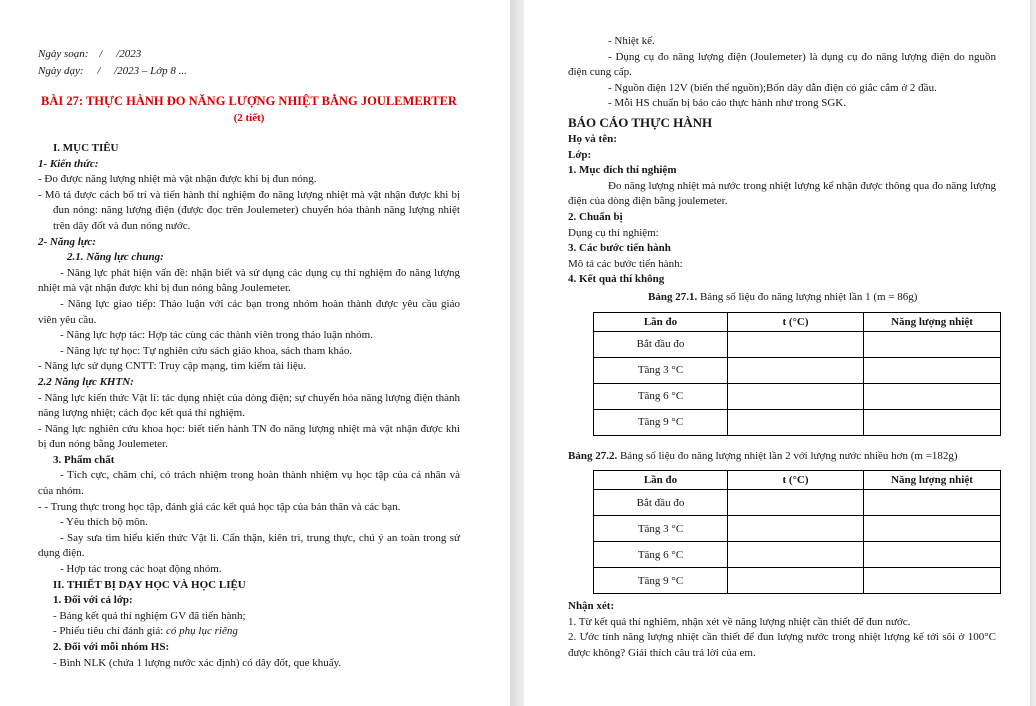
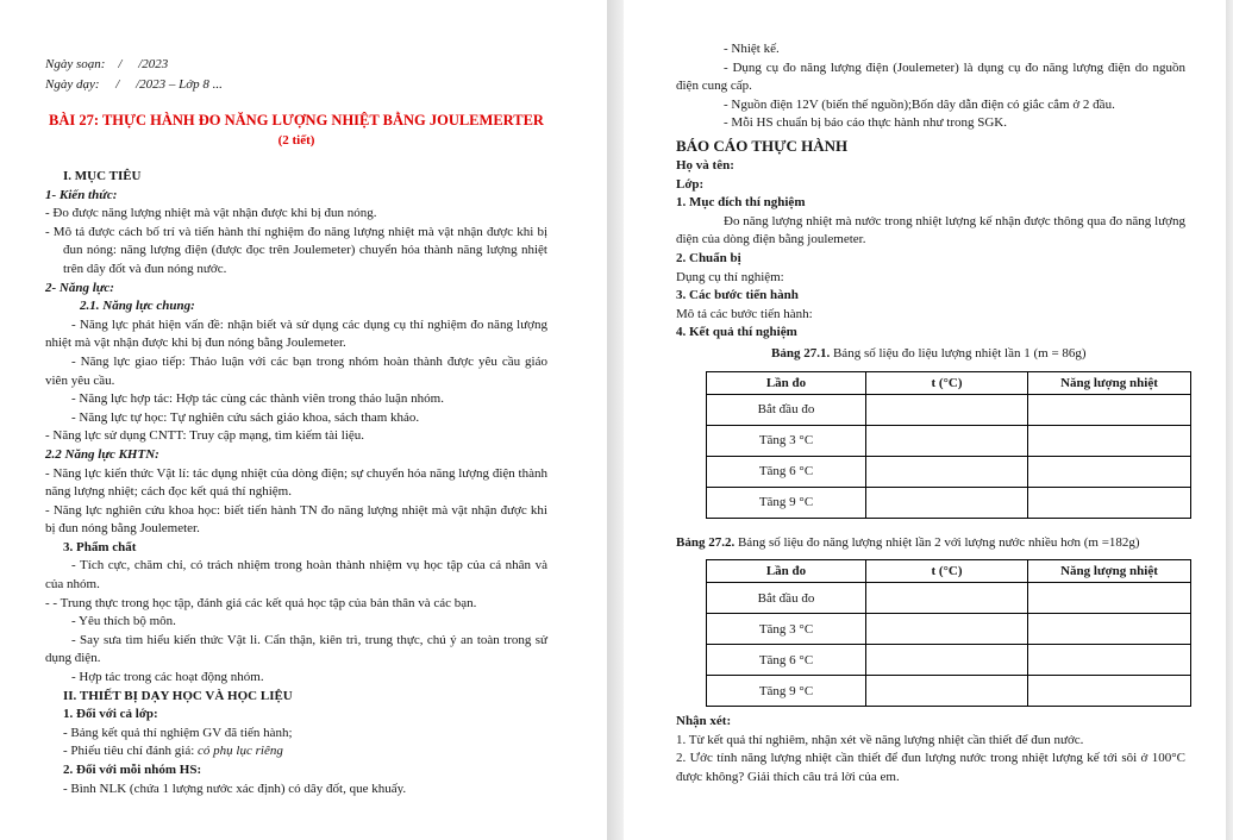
  Ngày soạn: / /2023
  Ngày dạy: / /2023 – Lớp 8 ...
  BÀI 27: THỰC HÀNH ĐO NĂNG LƯỢNG NHIỆT BẰNG JOULEMERTER
  (2 tiết)
  I. MỤC TIÊU
  1- Kiến thức:
  - Đo được năng lượng nhiệt mà vật nhận được khi bị đun nóng.
  - Mô tả được cách bố trí và tiến hành thí nghiệm đo năng lượng nhiệt mà vật nhận được khi bị đun nóng: năng lượng điện (được đọc trên Joulemeter) chuyển hóa thành năng lượng nhiệt trên dây đốt và đun nóng nước.
  2- Năng lực:
  2.1. Năng lực chung:
  - Năng lực phát hiện vấn đề: nhận biết và sử dụng các dụng cụ thí nghiệm đo năng lượng nhiệt mà vật nhận được khi bị đun nóng bằng Joulemeter.
  - Năng lực giao tiếp: Thảo luận với các bạn trong nhóm hoàn thành được yêu cầu giáo viên yêu cầu.
  - Năng lực hợp tác: Hợp tác cùng các thành viên trong thảo luận nhóm.
  - Năng lực tự học: Tự nghiên cứu sách giáo khoa, sách tham khảo.
  - Năng lực sử dụng CNTT: Truy cập mạng, tìm kiếm tài liệu.
  2.2 Năng lực KHTN:
  - Năng lực kiến thức Vật lí: tác dụng nhiệt của dòng điện; sự chuyển hóa năng lượng điện thành năng lượng nhiệt; cách đọc kết quả thí nghiệm.
  - Năng lực nghiên cứu khoa học: biết tiến hành TN đo năng lượng nhiệt mà vật nhận được khi bị đun nóng bằng Joulemeter.
  3. Phẩm chất
  - Tích cực, chăm chỉ, có trách nhiệm trong hoàn thành nhiệm vụ học tập của cá nhân và của nhóm.
  - - Trung thực trong học tập, đánh giá các kết quả học tập của bản thân và các bạn.
  - Yêu thích bộ môn.
  - Say sưa tìm hiểu kiến thức Vật li. Cẩn thận, kiên trì, trung thực, chú ý an toàn trong sử dụng điện.
  - Hợp tác trong các hoạt động nhóm.
  II. THIẾT BỊ DẠY HỌC VÀ HỌC LIỆU
  1. Đối với cả lớp:
  - Bảng kết quả thí nghiệm GV đã tiến hành;
  - Phiếu tiêu chí đánh giá: có phụ lục riêng
  2. Đối với mỗi nhóm HS:
  - Bình NLK (chứa 1 lượng nước xác định) có dây đốt, que khuấy.
  - Nhiệt kế.
  - Dụng cụ đo năng lượng điện (Joulemeter) là dụng cụ đo năng lượng điện do nguồn điện cung cấp.
  - Nguồn điện 12V (biến thế nguồn);Bốn dây dẫn điện có giắc cắm ở 2 đầu.
  - Mỗi HS chuẩn bị báo cáo thực hành như trong SGK.
  BÁO CÁO THỰC HÀNH
  Họ và tên:
  Lớp:
  1. Mục đích thí nghiệm
  Đo năng lượng nhiệt mà nước trong nhiệt lượng kế nhận được thông qua đo năng lượng điện của dòng điện bằng joulemeter.
  2. Chuẩn bị
  Dụng cụ thí nghiệm:
  3. Các bước tiến hành
  Mô tả các bước tiến hành:
- 4. Kết quả thí không
+ 4. Kết quả thí nghiệm
- Bảng 27.1. Bảng số liệu đo năng lượng nhiệt lần 1 (m = 86g)
+ Bảng 27.1. Bảng số liệu đo liệu lượng nhiệt lần 1 (m = 86g)
  Lần đo	t (°C)	Năng lượng nhiệt
  Bắt đầu đo
  Tăng 3 °C
  Tăng 6 °C
  Tăng 9 °C
  Bảng 27.2. Bảng số liệu đo năng lượng nhiệt lần 2 với lượng nước nhiều hơn (m =182g)
  Lần đo	t (°C)	Năng lượng nhiệt
  Bắt đầu đo
  Tăng 3 °C
  Tăng 6 °C
  Tăng 9 °C
  Nhận xét:
  1. Từ kết quả thí nghiêm, nhận xét về năng lượng nhiệt cần thiết để đun nước.
  2. Ước tính năng lượng nhiệt cần thiết để đun lượng nước trong nhiệt lượng kế tới sôi ở 100°C được không? Giải thích câu trả lời của em.
